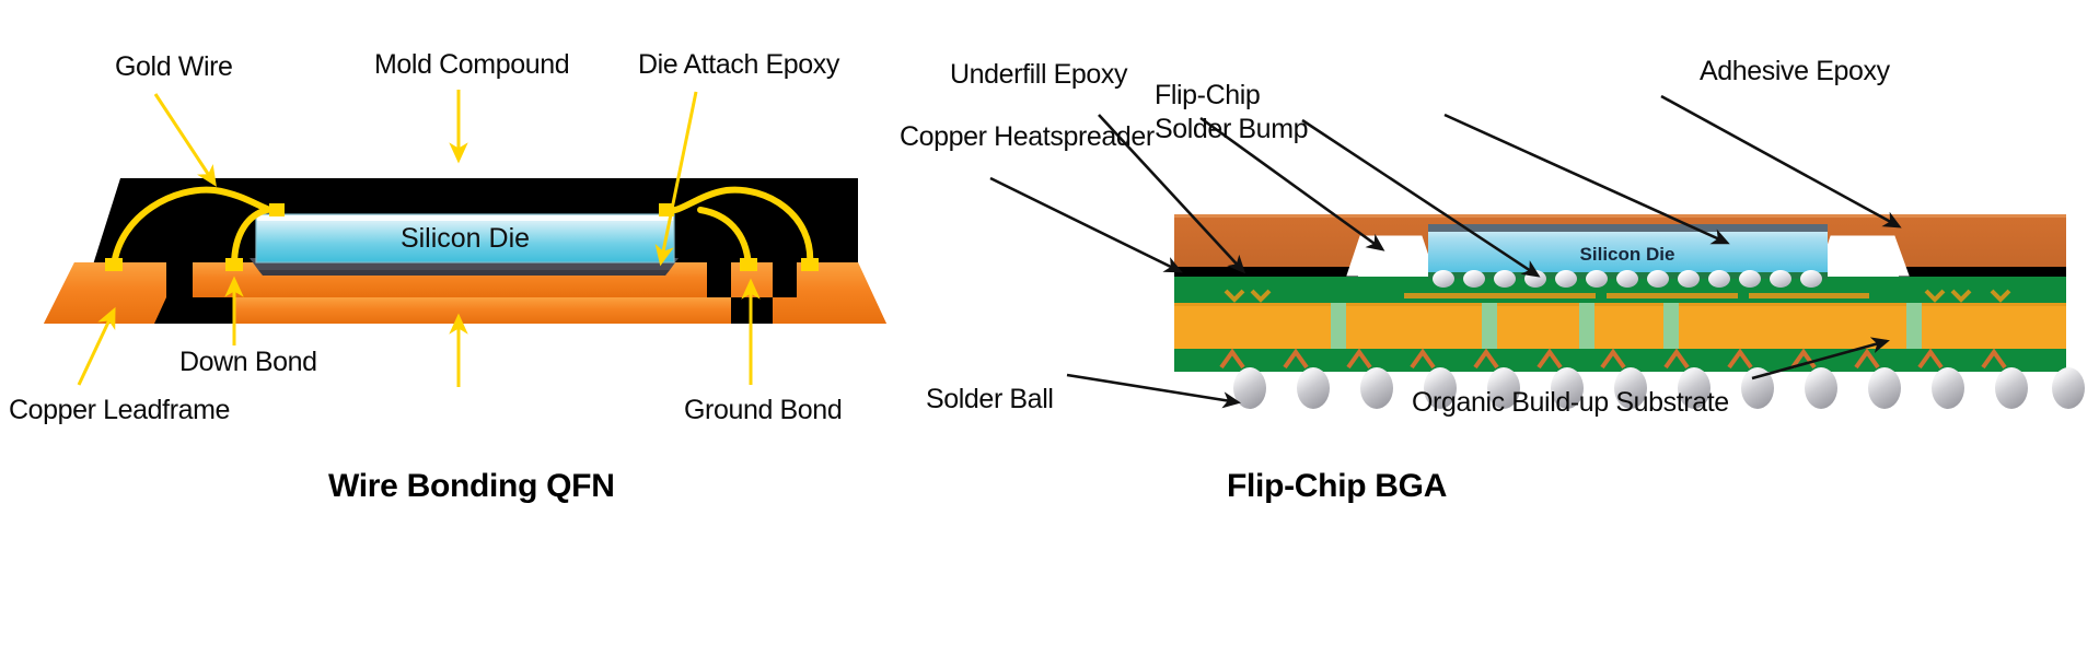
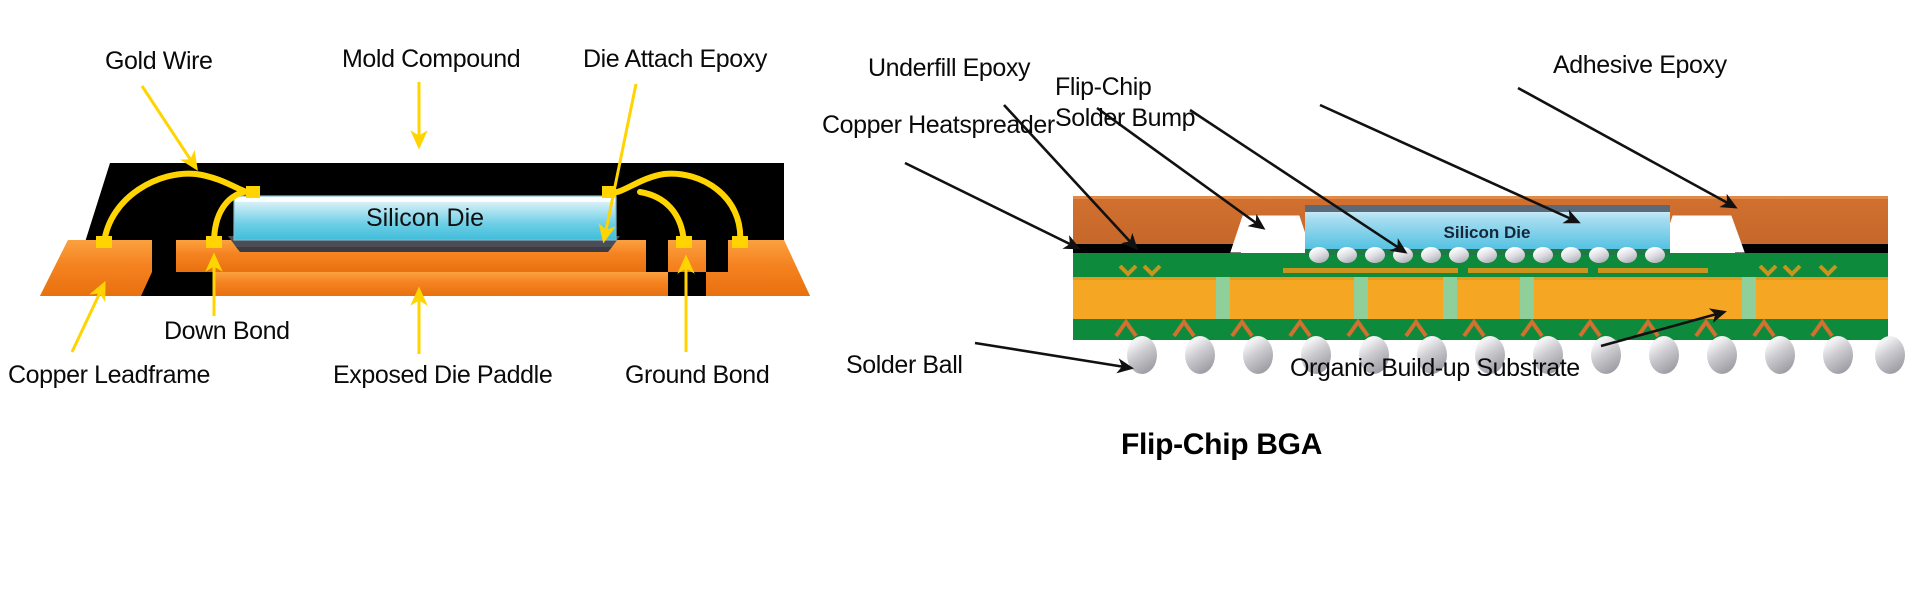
  Silicon Die
  Silicon Die
  Gold Wire
  Mold Compound
  Die Attach Epoxy
  Down Bond
  Copper Leadframe
+ Exposed Die Paddle
  Ground Bond
  Underfill Epoxy
  Copper Heatspreader
  Flip-Chip
  Solder Bump
  Adhesive Epoxy
  Solder Ball
  Organic Build-up Substrate
- Wire Bonding QFN
  Flip-Chip BGA
